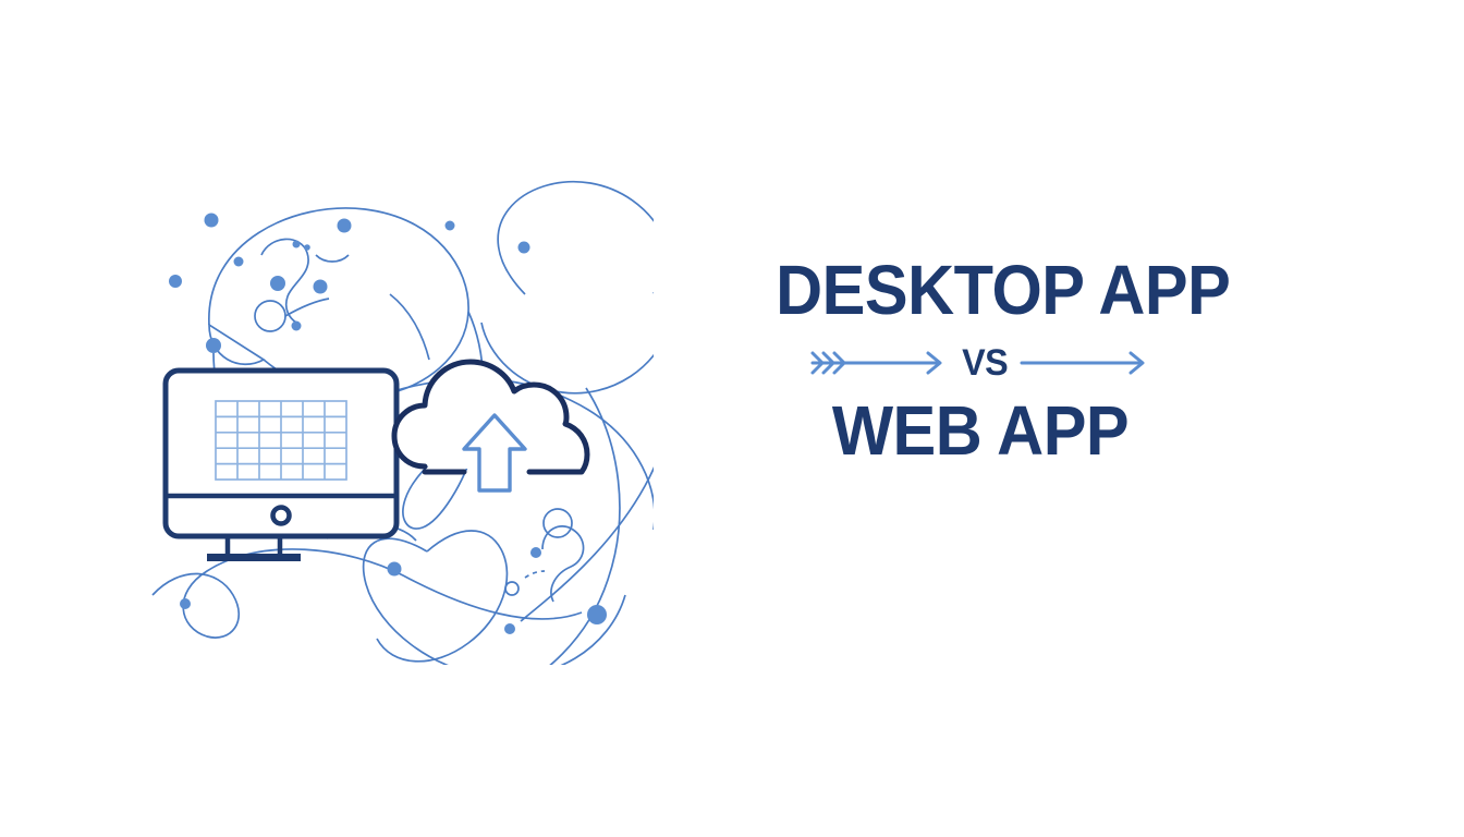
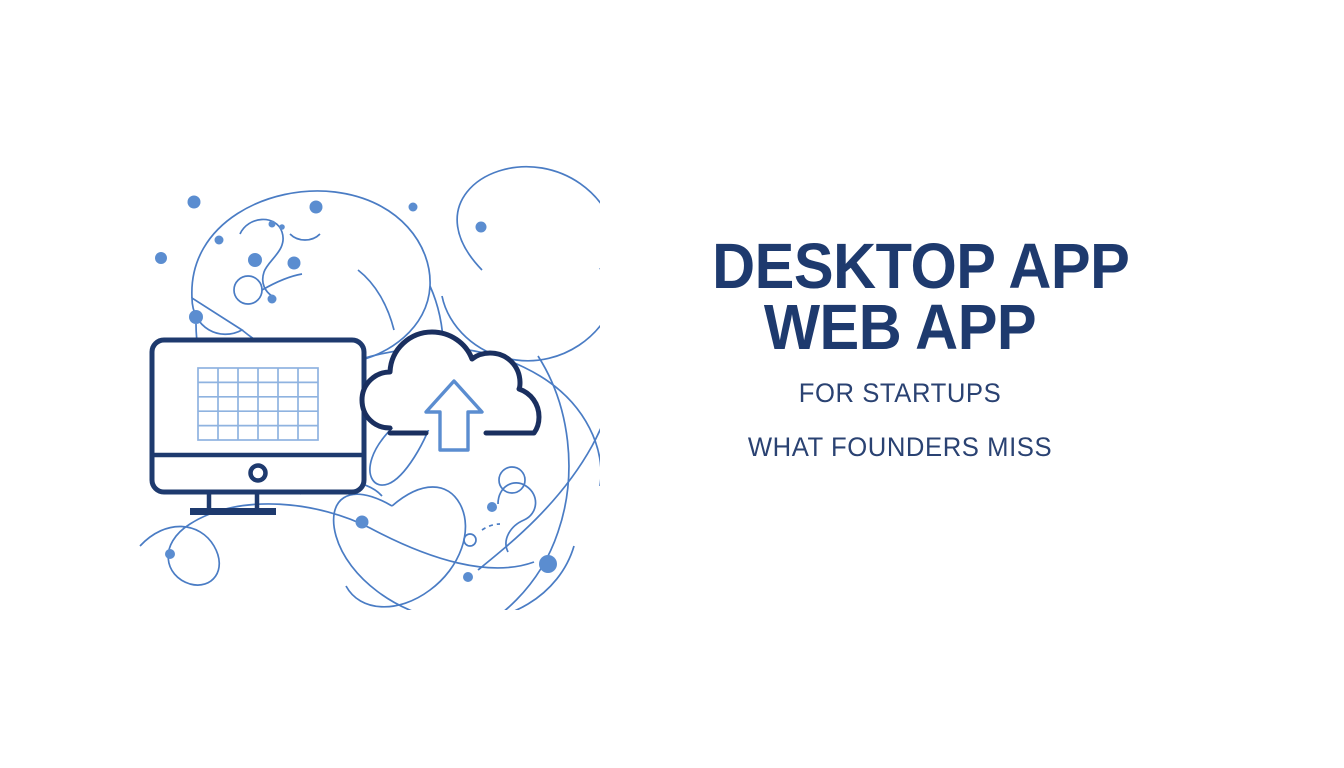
  DESKTOP APP
- VS
  WEB APP
+ FOR STARTUPS
+ WHAT FOUNDERS MISS
